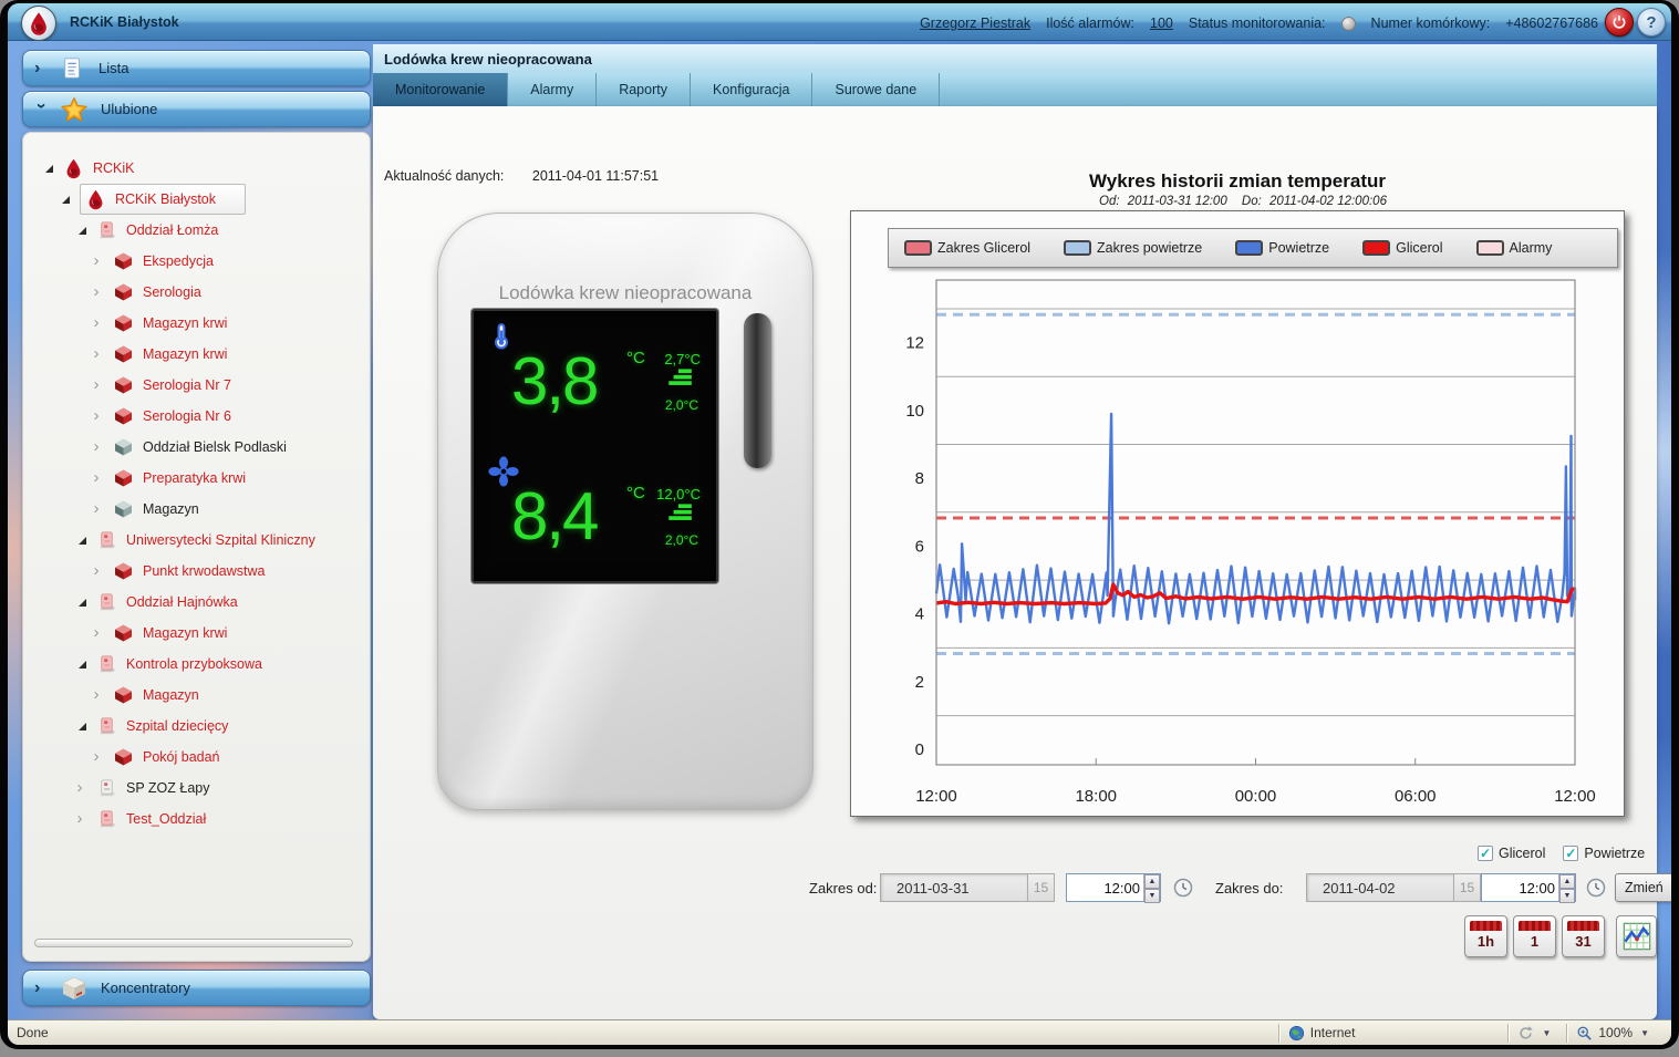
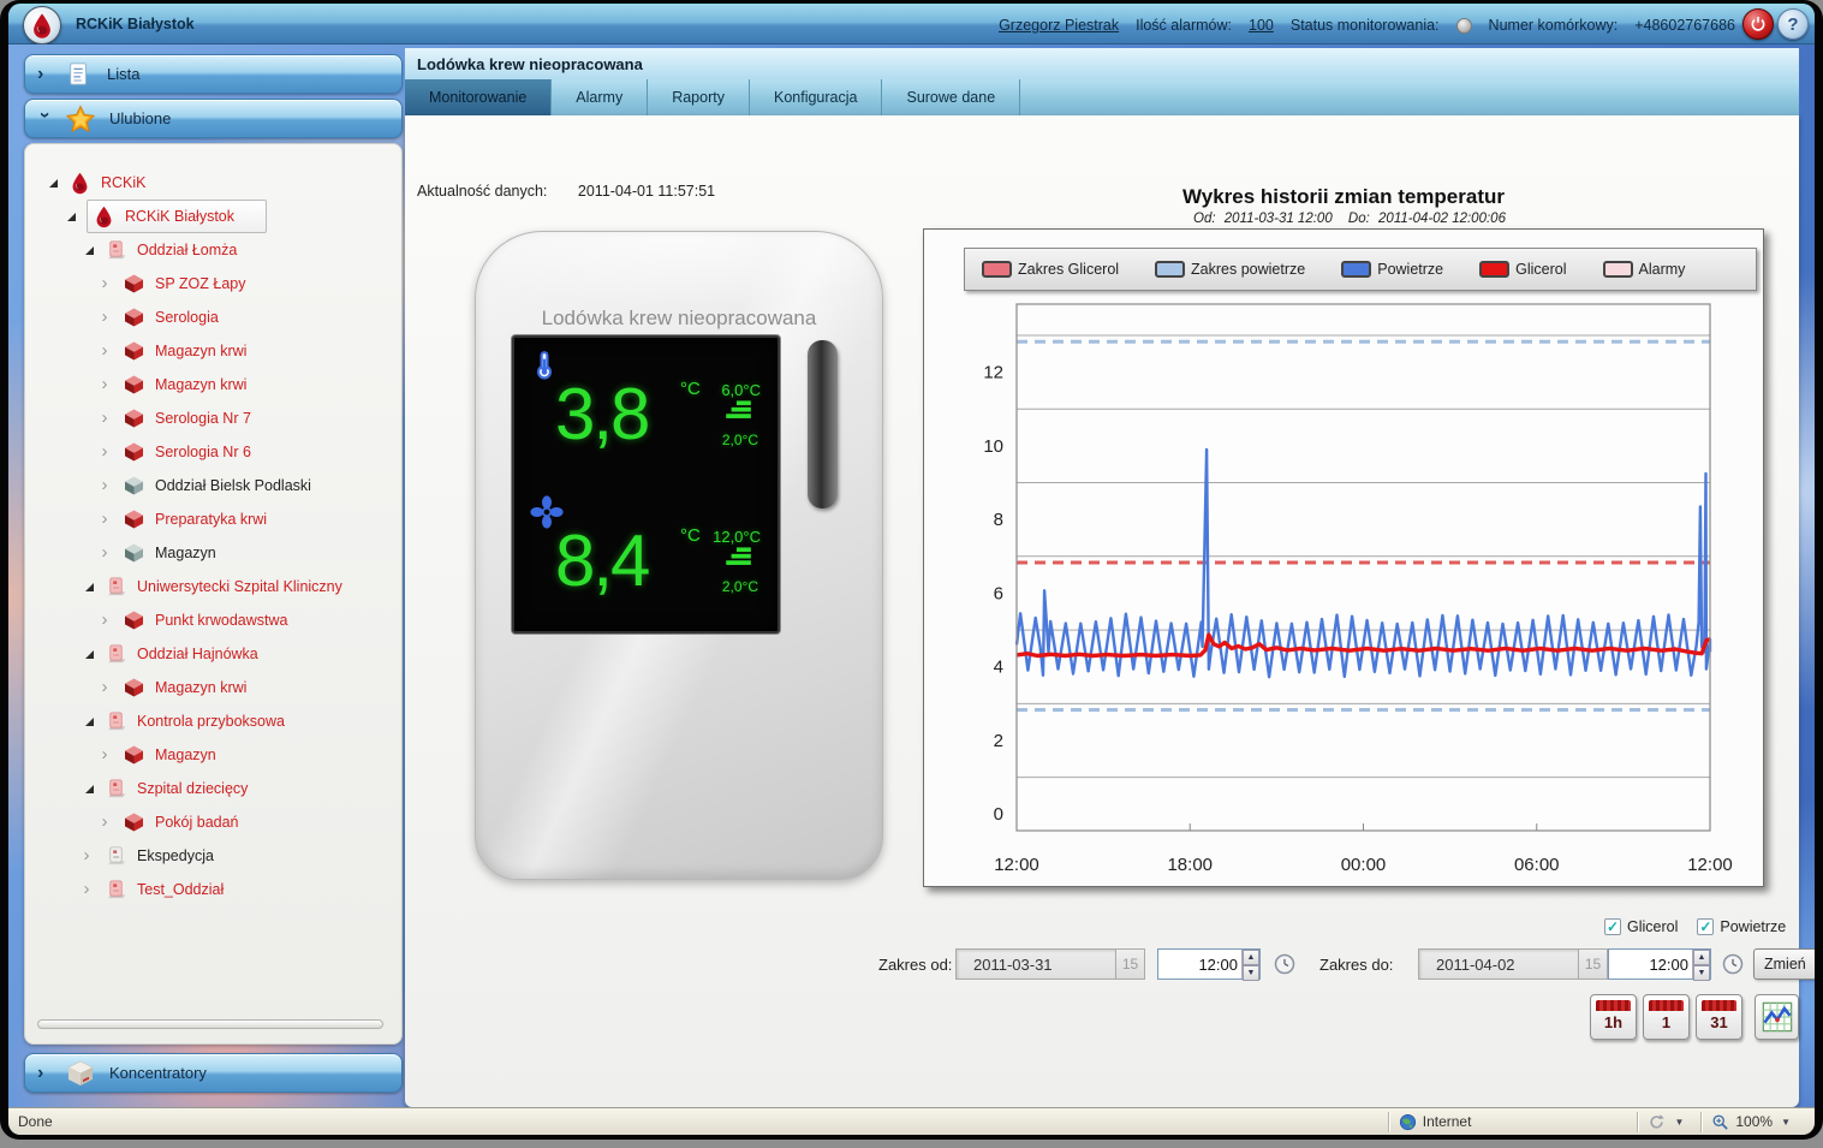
  RCKiK Białystok
  Grzegorz Piestrak
  Ilość alarmów:
  100
  Status monitorowania:
  Numer komórkowy:
  +48602767686
  ?
  ›
  Lista
  Ulubione
  RCKiK
  RCKiK Białystok
  Oddział Łomża
  ›
- Ekspedycja
+ SP ZOZ Łapy
  ›
  Serologia
  ›
  Magazyn krwi
  ›
  Magazyn krwi
  ›
  Serologia Nr 7
  ›
  Serologia Nr 6
  ›
  Oddział Bielsk Podlaski
  ›
  Preparatyka krwi
  ›
  Magazyn
  Uniwersytecki Szpital Kliniczny
  ›
  Punkt krwodawstwa
  Oddział Hajnówka
  ›
  Magazyn krwi
  Kontrola przyboksowa
  ›
  Magazyn
  Szpital dziecięcy
  ›
  Pokój badań
  ›
- SP ZOZ Łapy
+ Ekspedycja
  ›
  Test_Oddział
  ›
  Koncentratory
  Lodówka krew nieopracowana
  Monitorowanie
  Alarmy
  Raporty
  Konfiguracja
  Surowe dane
  Aktualność danych: 2011-04-01 11:57:51
  Lodówka krew nieopracowana
  3,8
  °C
- 2,7°C
+ 6,0°C
  2,0°C
  8,4
  °C
  12,0°C
  2,0°C
  Wykres historii zmian temperatur
  Od: 2011-03-31 12:00 Do: 2011-04-02 12:00:06
  0
  2
  4
  6
  8
  10
  12
  12:00
  18:00
  00:00
  06:00
  12:00
  Zakres Glicerol
  Zakres powietrze
  Powietrze
  Glicerol
  Alarmy
  ✓
  Glicerol
  ✓
  Powietrze
  Zakres od:
  2011-03-31
  15
  12:00
  Zakres do:
  2011-04-02
  15
  12:00
  Zmień
  1h
  1
  31
  Done
  Internet
  ▼
  100%
  ▼
